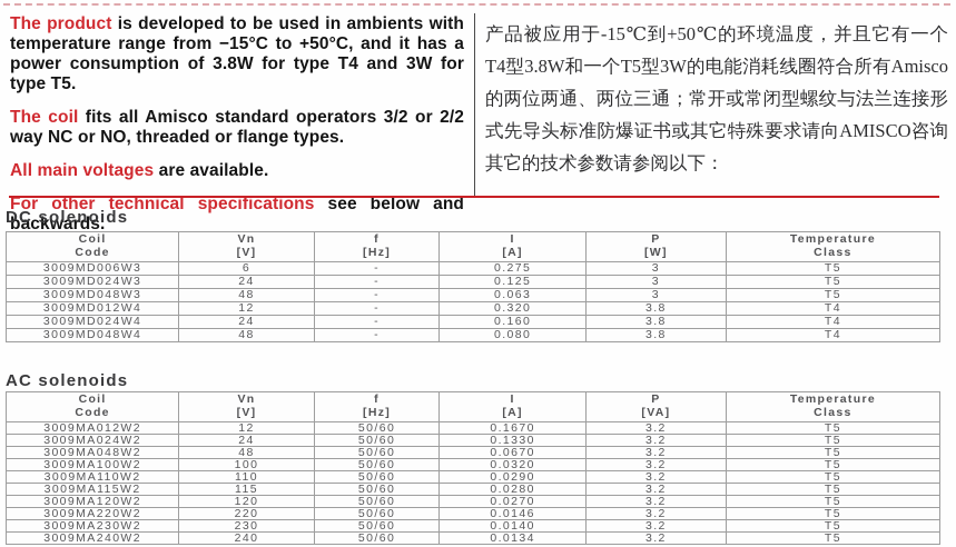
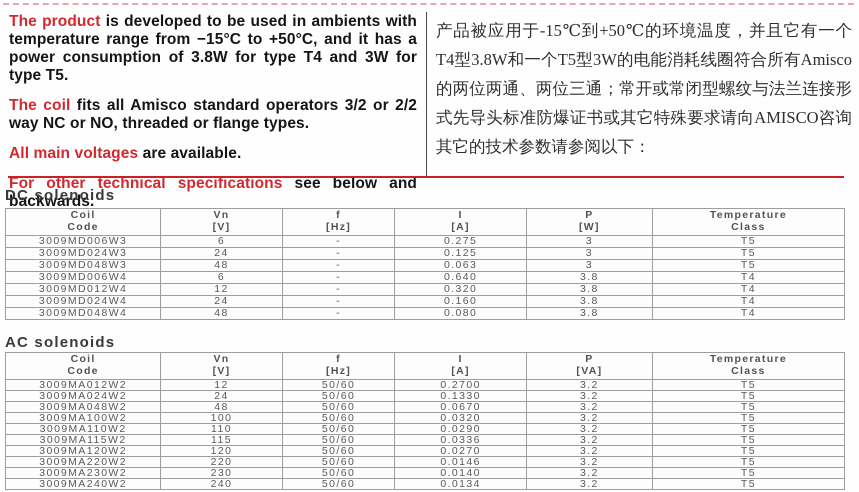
  The product is developed to be used in ambients with temperature range from −15°C to +50°C, and it has a power consumption of 3.8W for type T4 and 3W for type T5.
  The coil fits all Amisco standard operators 3/2 or 2/2 way NC or NO, threaded or flange types.
  All main voltages are available.
  For other technical specifications see below and backwards.
  产品被应用于-15℃到+50℃的环境温度，并且它有一个T4型3.8W和一个T5型3W的电能消耗线圈符合所有Amisco的两位两通、两位三通；常开或常闭型螺纹与法兰连接形式先导头标准防爆证书或其它特殊要求请向AMISCO咨询其它的技术参数请参阅以下：
  DC solenoids
  CoilCode	Vn[V]	f[Hz]	I[A]	P[W]	TemperatureClass
  3009MD006W3	6	-	0.275	3	T5
  3009MD024W3	24	-	0.125	3	T5
  3009MD048W3	48	-	0.063	3	T5
+ 3009MD006W4	6	-	0.640	3.8	T4
  3009MD012W4	12	-	0.320	3.8	T4
  3009MD024W4	24	-	0.160	3.8	T4
  3009MD048W4	48	-	0.080	3.8	T4
  AC solenoids
  CoilCode	Vn[V]	f[Hz]	I[A]	P[VA]	TemperatureClass
- 3009MA012W2	12	50/60	0.1670	3.2	T5
+ 3009MA012W2	12	50/60	0.2700	3.2	T5
  3009MA024W2	24	50/60	0.1330	3.2	T5
  3009MA048W2	48	50/60	0.0670	3.2	T5
  3009MA100W2	100	50/60	0.0320	3.2	T5
  3009MA110W2	110	50/60	0.0290	3.2	T5
- 3009MA115W2	115	50/60	0.0280	3.2	T5
+ 3009MA115W2	115	50/60	0.0336	3.2	T5
  3009MA120W2	120	50/60	0.0270	3.2	T5
  3009MA220W2	220	50/60	0.0146	3.2	T5
  3009MA230W2	230	50/60	0.0140	3.2	T5
  3009MA240W2	240	50/60	0.0134	3.2	T5
